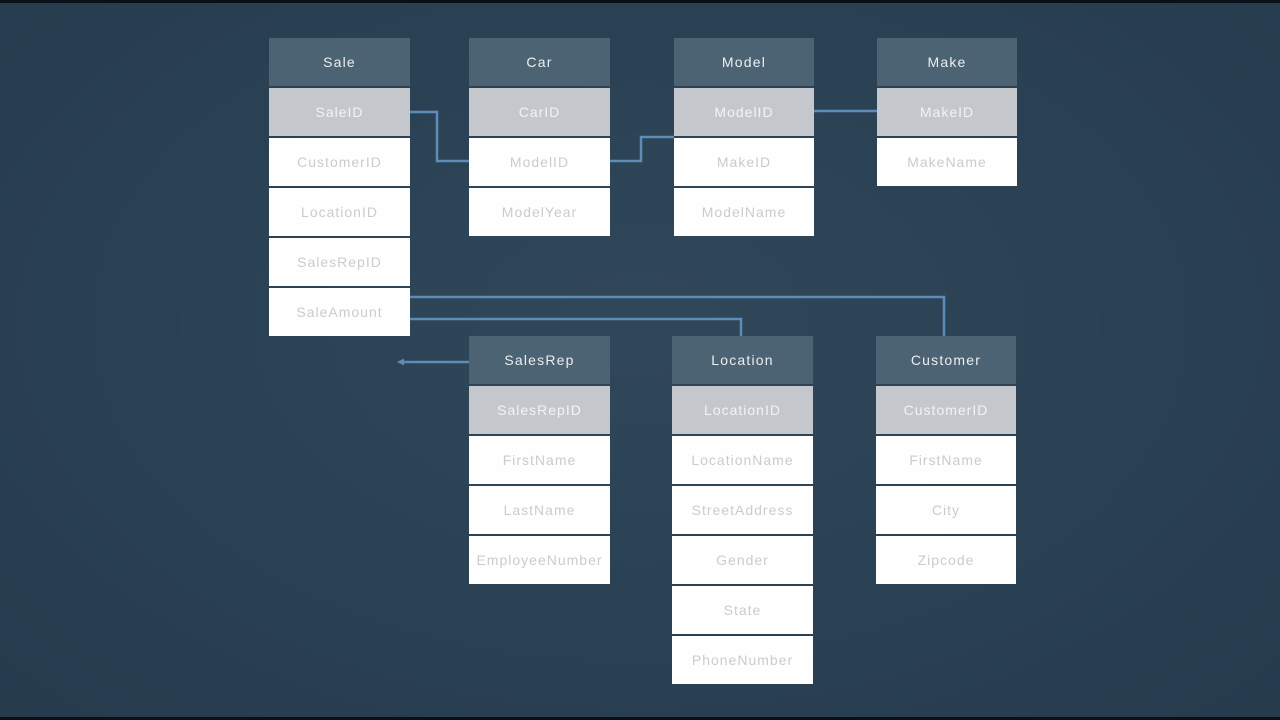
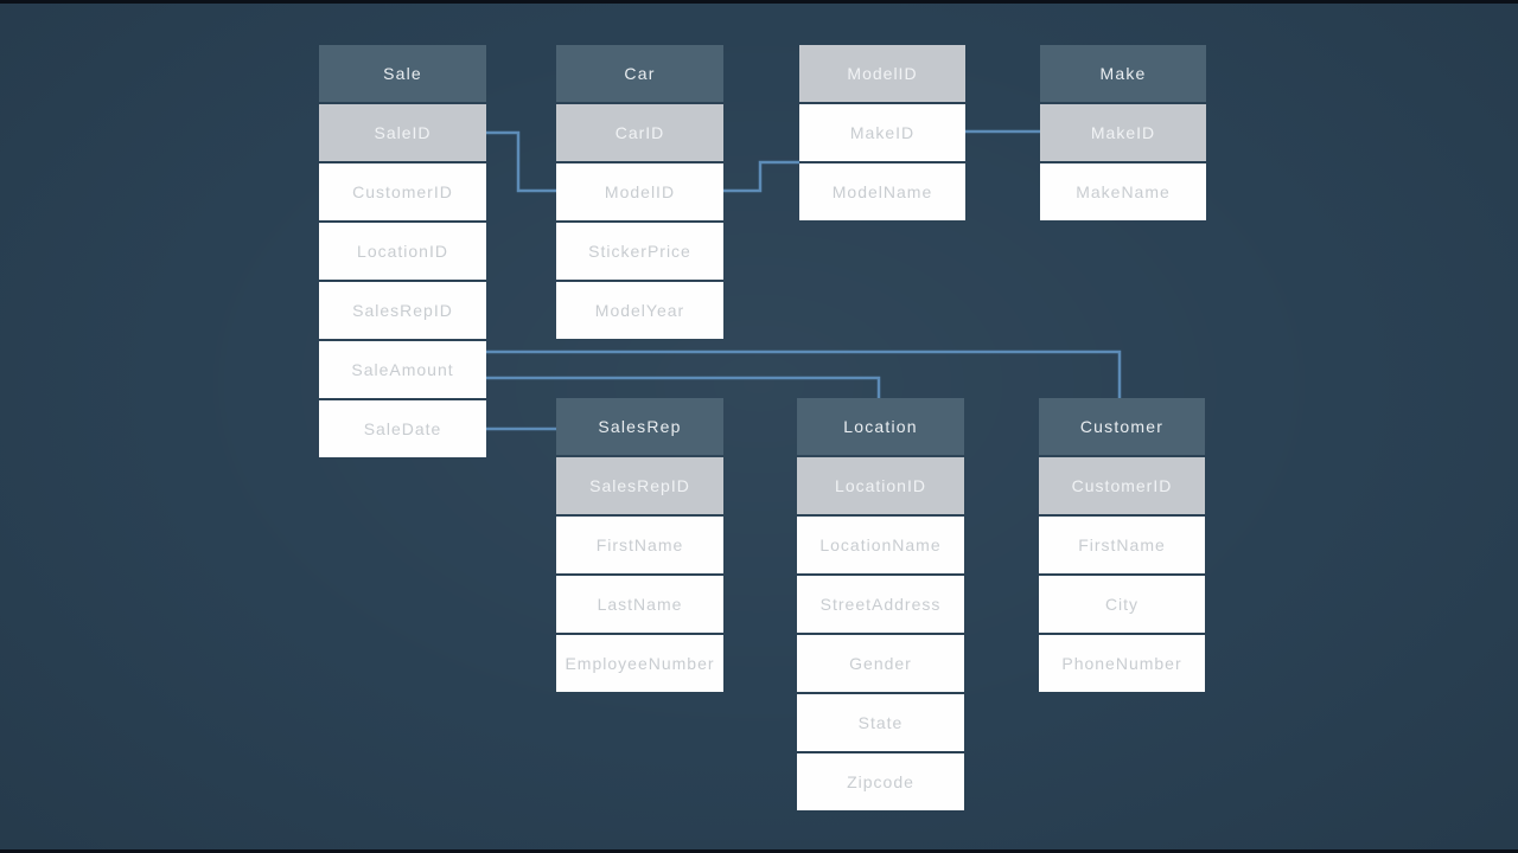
  Sale
  SaleID
  CustomerID
  LocationID
  SalesRepID
  SaleAmount
+ SaleDate
  Car
  CarID
  ModelID
+ StickerPrice
  ModelYear
- Model
  ModelID
  MakeID
  ModelName
  Make
  MakeID
  MakeName
  SalesRep
  SalesRepID
  FirstName
  LastName
  EmployeeNumber
  Location
  LocationID
  LocationName
  StreetAddress
  Gender
  State
- PhoneNumber
+ Zipcode
  Customer
  CustomerID
  FirstName
  City
- Zipcode
+ PhoneNumber
